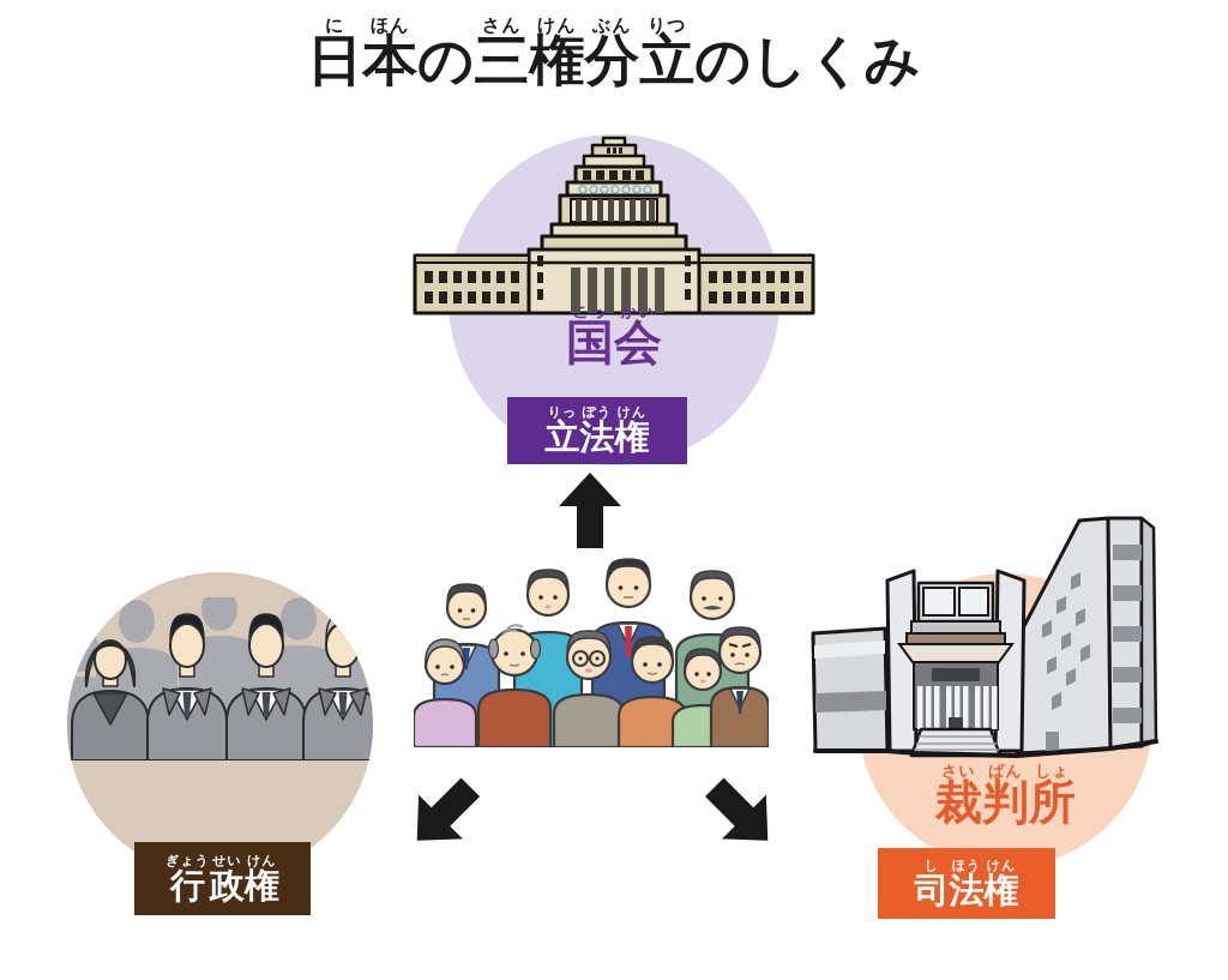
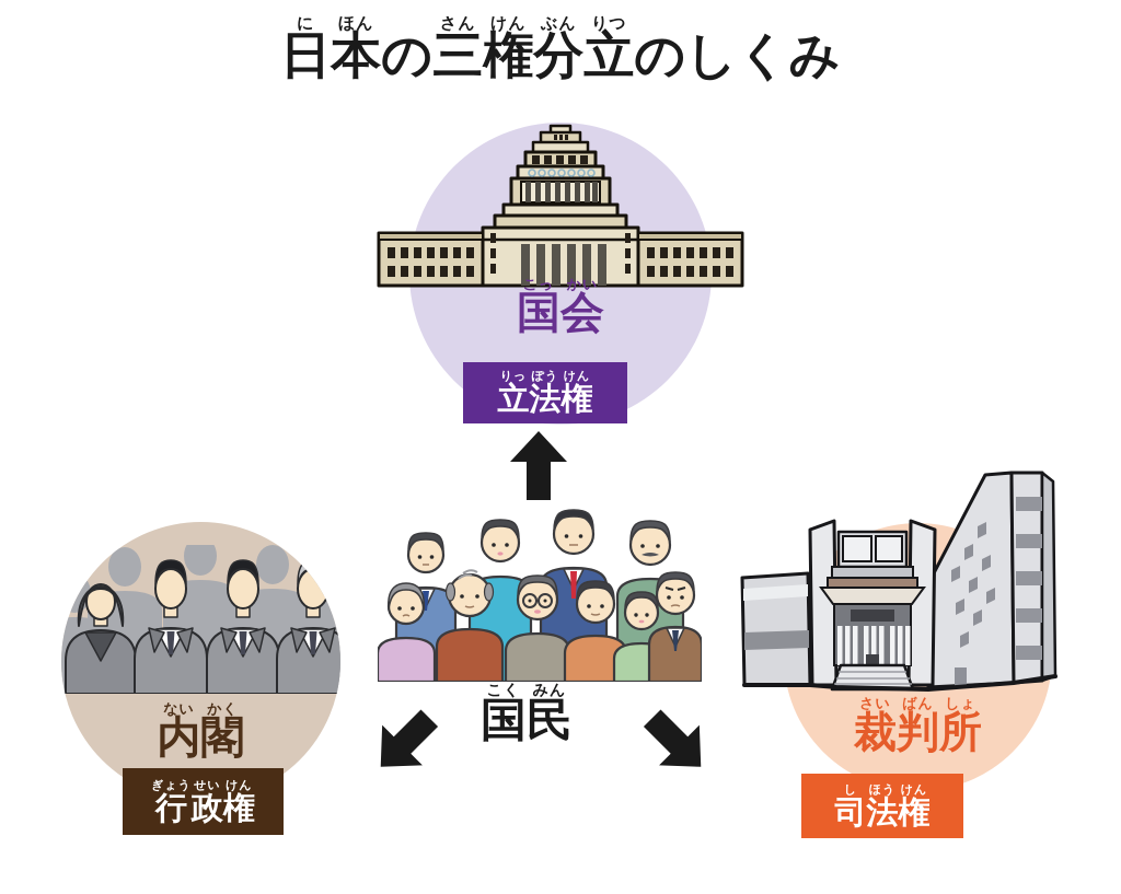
  日に本ほんの三さん権けん分ぶん立りつのしくみ
  国こっ会かい
  立りっ法ぽう権けん
+ 国こく民みん
+ 内ない閣かく
  行ぎょう政せい権けん
  裁さい判ばん所しょ
  司し法ほう権けん
